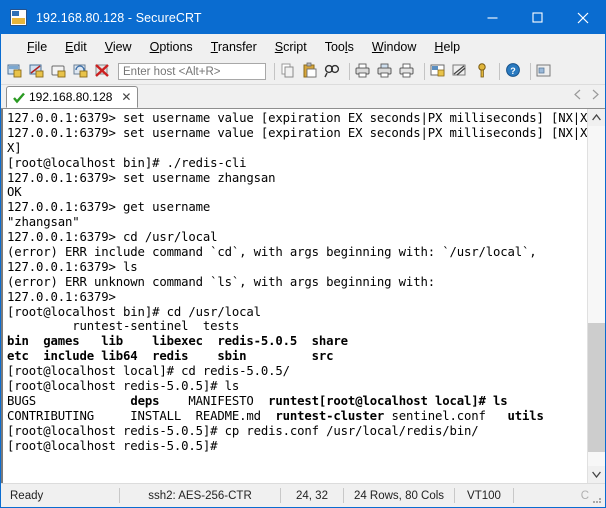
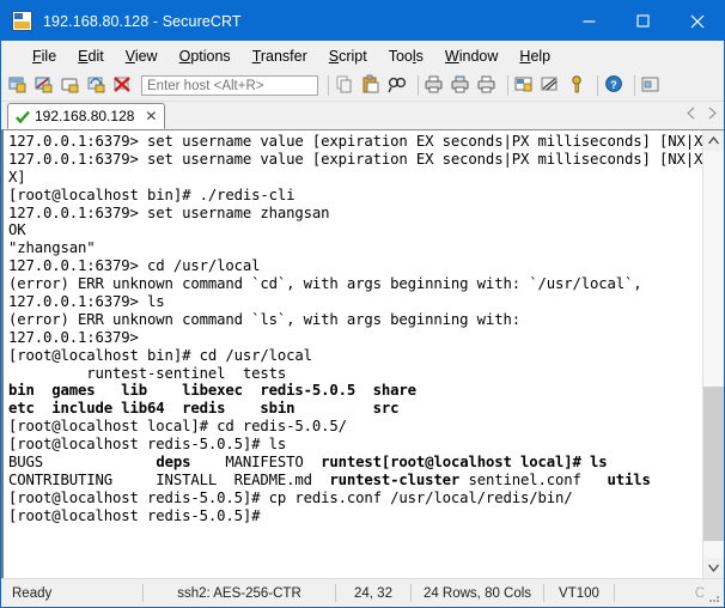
  192.168.80.128 - SecureCRT
  File
  Edit
  View
  Options
  Transfer
  Script
  Tools
  Window
  Help
  Enter host <Alt+R>
  ?
  192.168.80.128
  ✕
  127.0.0.1:6379> set username value [expiration EX seconds|PX milliseconds] [NX|X
  127.0.0.1:6379> set username value [expiration EX seconds|PX milliseconds] [NX|X
  X]
  [root@localhost bin]# ./redis-cli
  127.0.0.1:6379> set username zhangsan
  OK
- 127.0.0.1:6379> get username
  "zhangsan"
  127.0.0.1:6379> cd /usr/local
- (error) ERR include command `cd`, with args beginning with: `/usr/local`,
+ (error) ERR unknown command `cd`, with args beginning with: `/usr/local`,
  127.0.0.1:6379> ls
  (error) ERR unknown command `ls`, with args beginning with:
  127.0.0.1:6379>
  [root@localhost bin]# cd /usr/local
  runtest-sentinel tests
  bin games lib libexec redis-5.0.5 share
  etc include lib64 redis sbin src
  [root@localhost local]# cd redis-5.0.5/
  [root@localhost redis-5.0.5]# ls
  BUGS deps MANIFESTO runtest[root@localhost local]# ls
  CONTRIBUTING INSTALL README.md runtest-cluster sentinel.conf utils
  [root@localhost redis-5.0.5]# cp redis.conf /usr/local/redis/bin/
  [root@localhost redis-5.0.5]#
  Ready
  ssh2: AES-256-CTR
  24, 32
  24 Rows, 80 Cols
  VT100
  C
